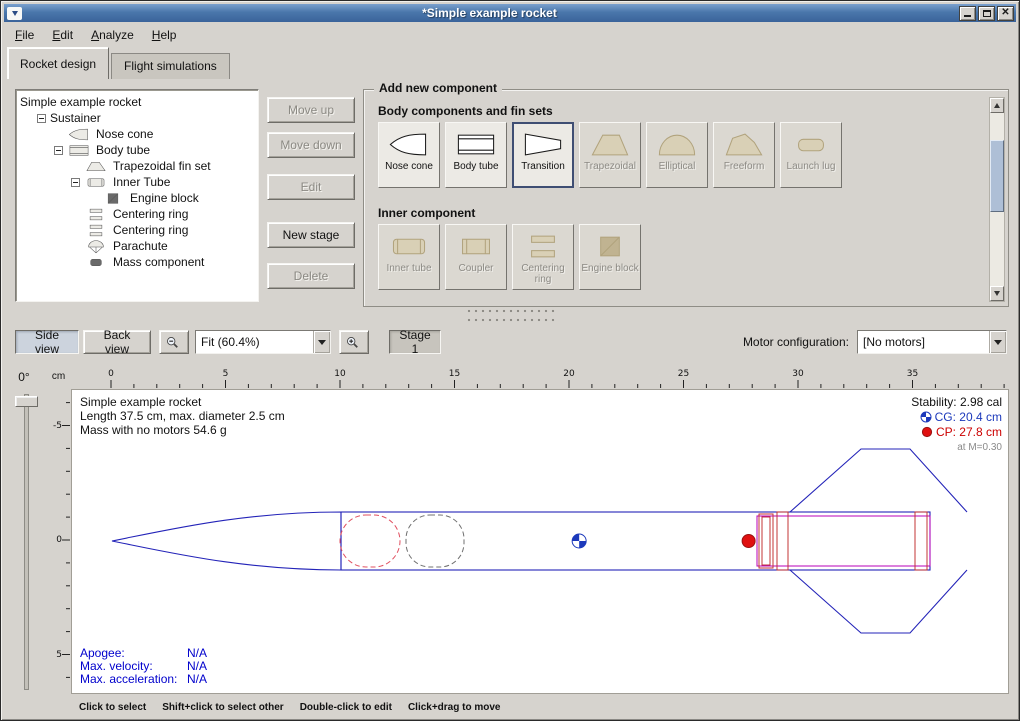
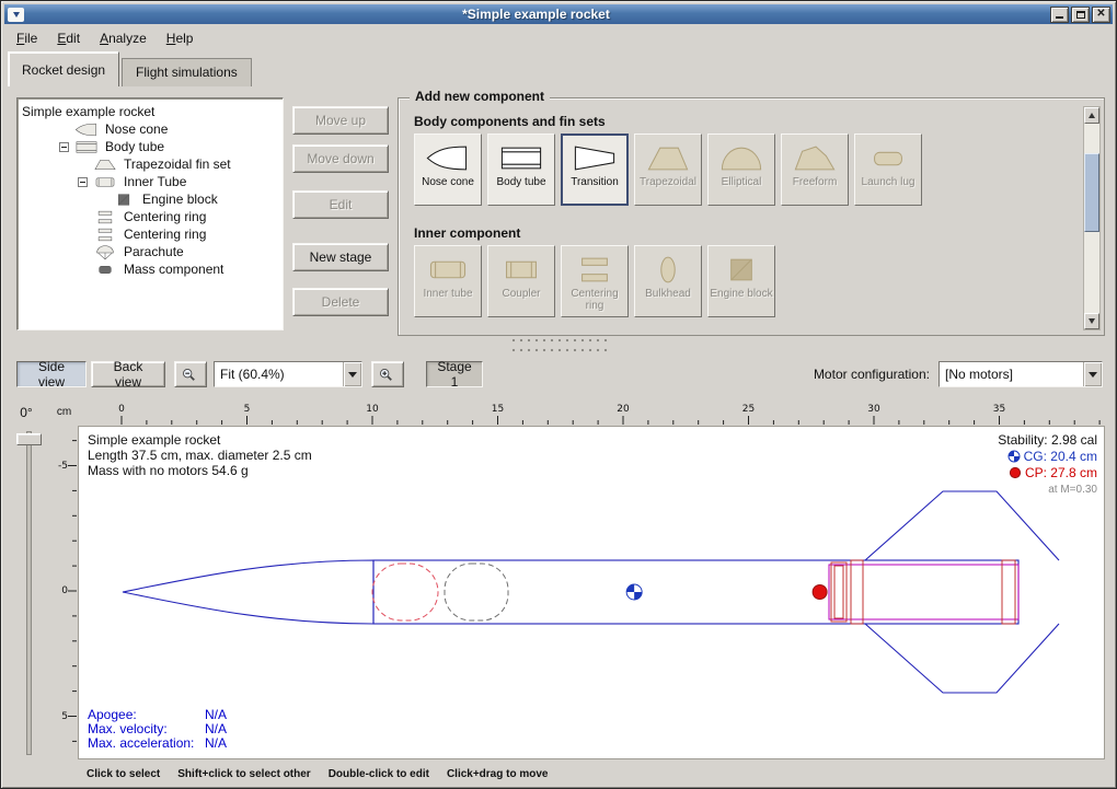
  *Simple example rocket
  ✕
  File
  Edit
  Analyze
  Help
  Rocket design
  Flight simulations
  Simple example rocket
- Sustainer
  Nose cone
  Body tube
  Trapezoidal fin set
  Inner Tube
  Engine block
  Centering ring
  Centering ring
  Parachute
  Mass component
  Move up
  Move down
  Edit
  New stage
  Delete
  Add new component
  Body components and fin sets
  Nose cone
  Body tube
  Transition
  Trapezoidal
  Elliptical
  Freeform
  Launch lug
  Inner component
  Inner tube
  Coupler
  Centering ring
+ Bulkhead
  Engine block
  Side view
  Back view
  Fit (60.4%)
  Stage 1
  Motor configuration:
  [No motors]
  0°
  cm
  0
  5
  10
  15
  20
  25
  30
  35
  -5
  0
  5
  Simple example rocket
  Length 37.5 cm, max. diameter 2.5 cm
  Mass with no motors 54.6 g
  Stability: 2.98 cal
  CG: 20.4 cm
  CP: 27.8 cm
  at M=0.30
  Apogee:
  N/A
  Max. velocity:
  N/A
  Max. acceleration:
  N/A
  Click to select
  Shift+click to select other
  Double-click to edit
  Click+drag to move
